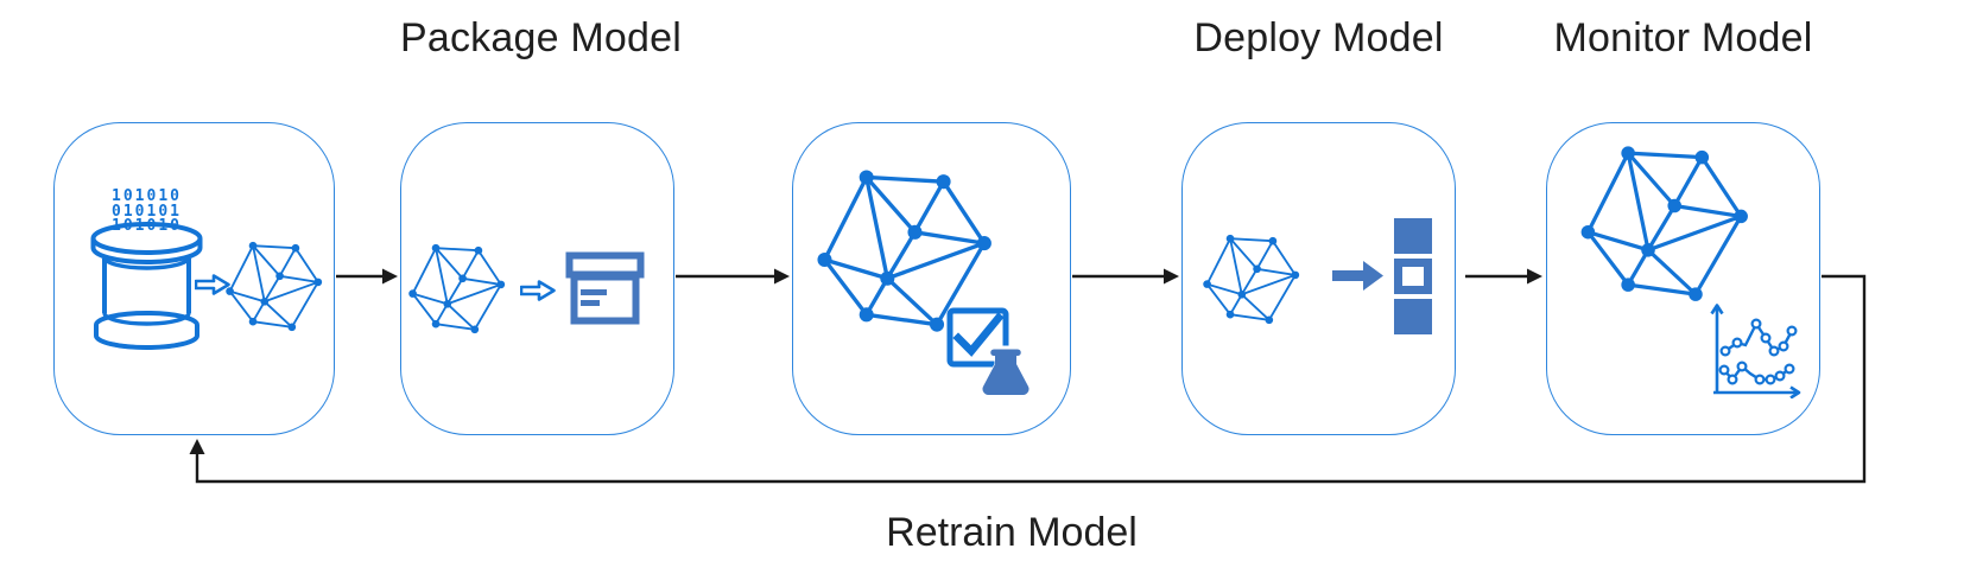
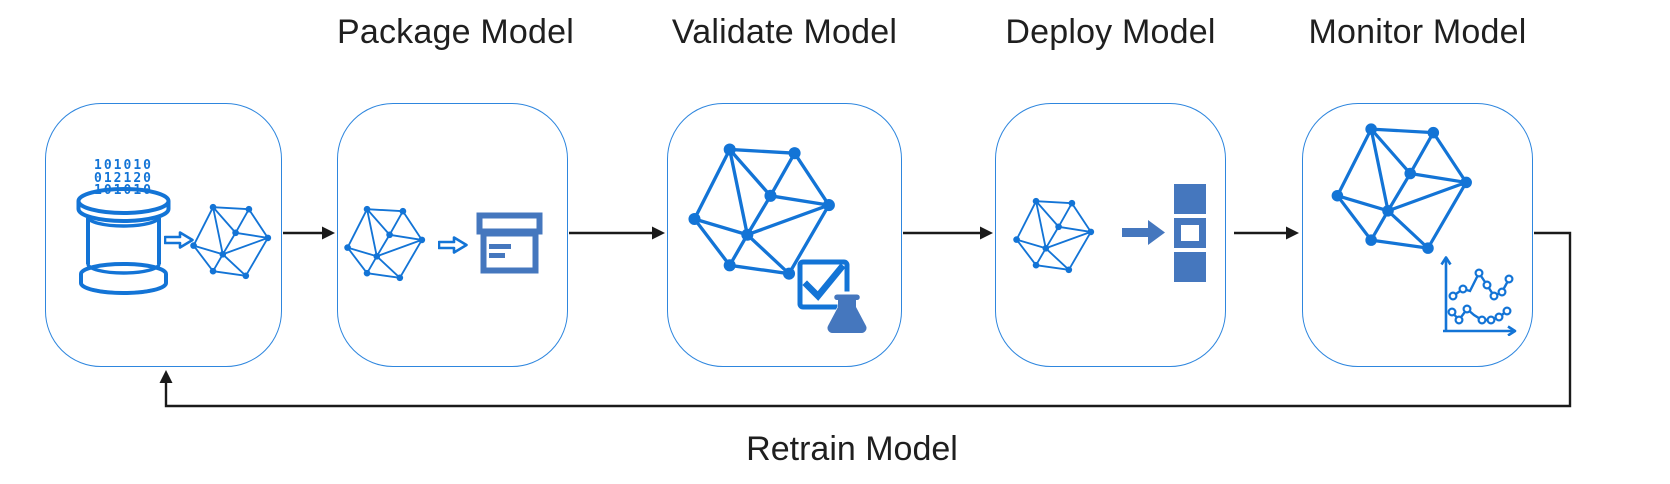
  Package Mode
+ Validate Model
  Deploy Model
  Monitor Model
  101010
- 010101
+ 012120
  101010
  Retrain Model
